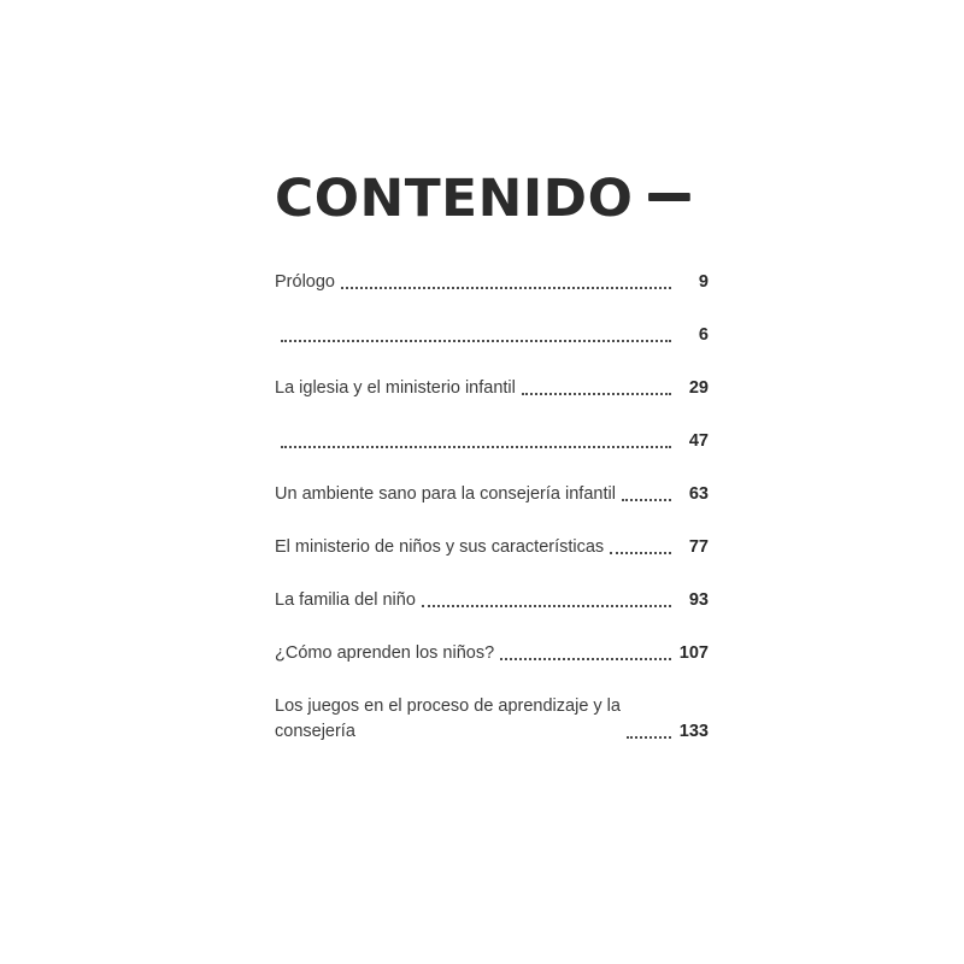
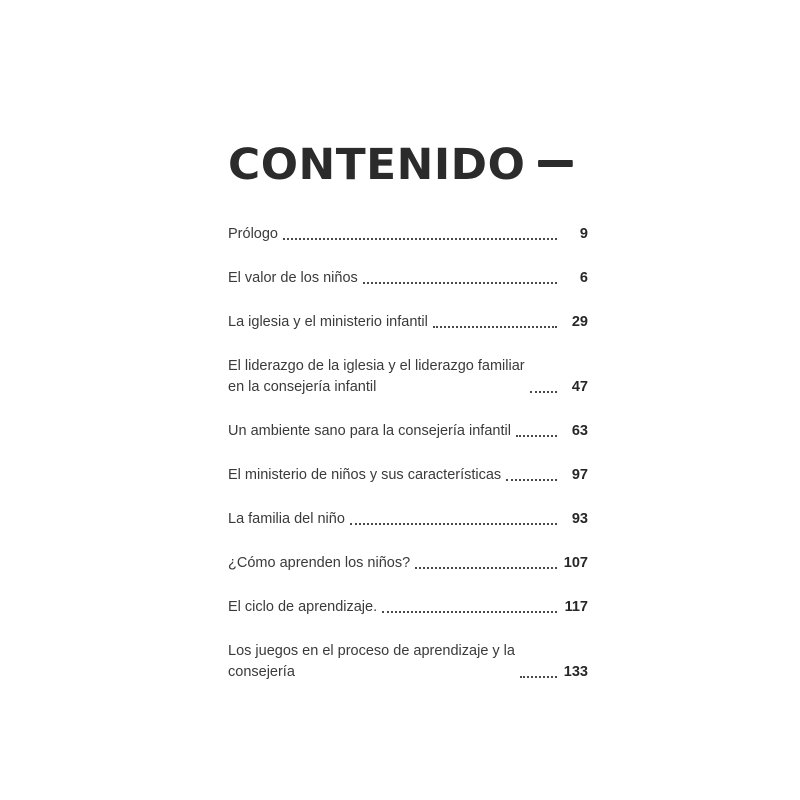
  CONTENIDO
  Prólogo
  9
+ El valor de los niños
  6
  La iglesia y el ministerio infantil
  29
+ El liderazgo de la iglesia y el liderazgo familiar
+ en la consejería infantil
  47
  Un ambiente sano para la consejería infantil
  63
  El ministerio de niños y sus características
- 77
+ 97
  La familia del niño
  93
  ¿Cómo aprenden los niños?
  107
+ El ciclo de aprendizaje.
+ 117
  Los juegos en el proceso de aprendizaje y la
  consejería
  133
